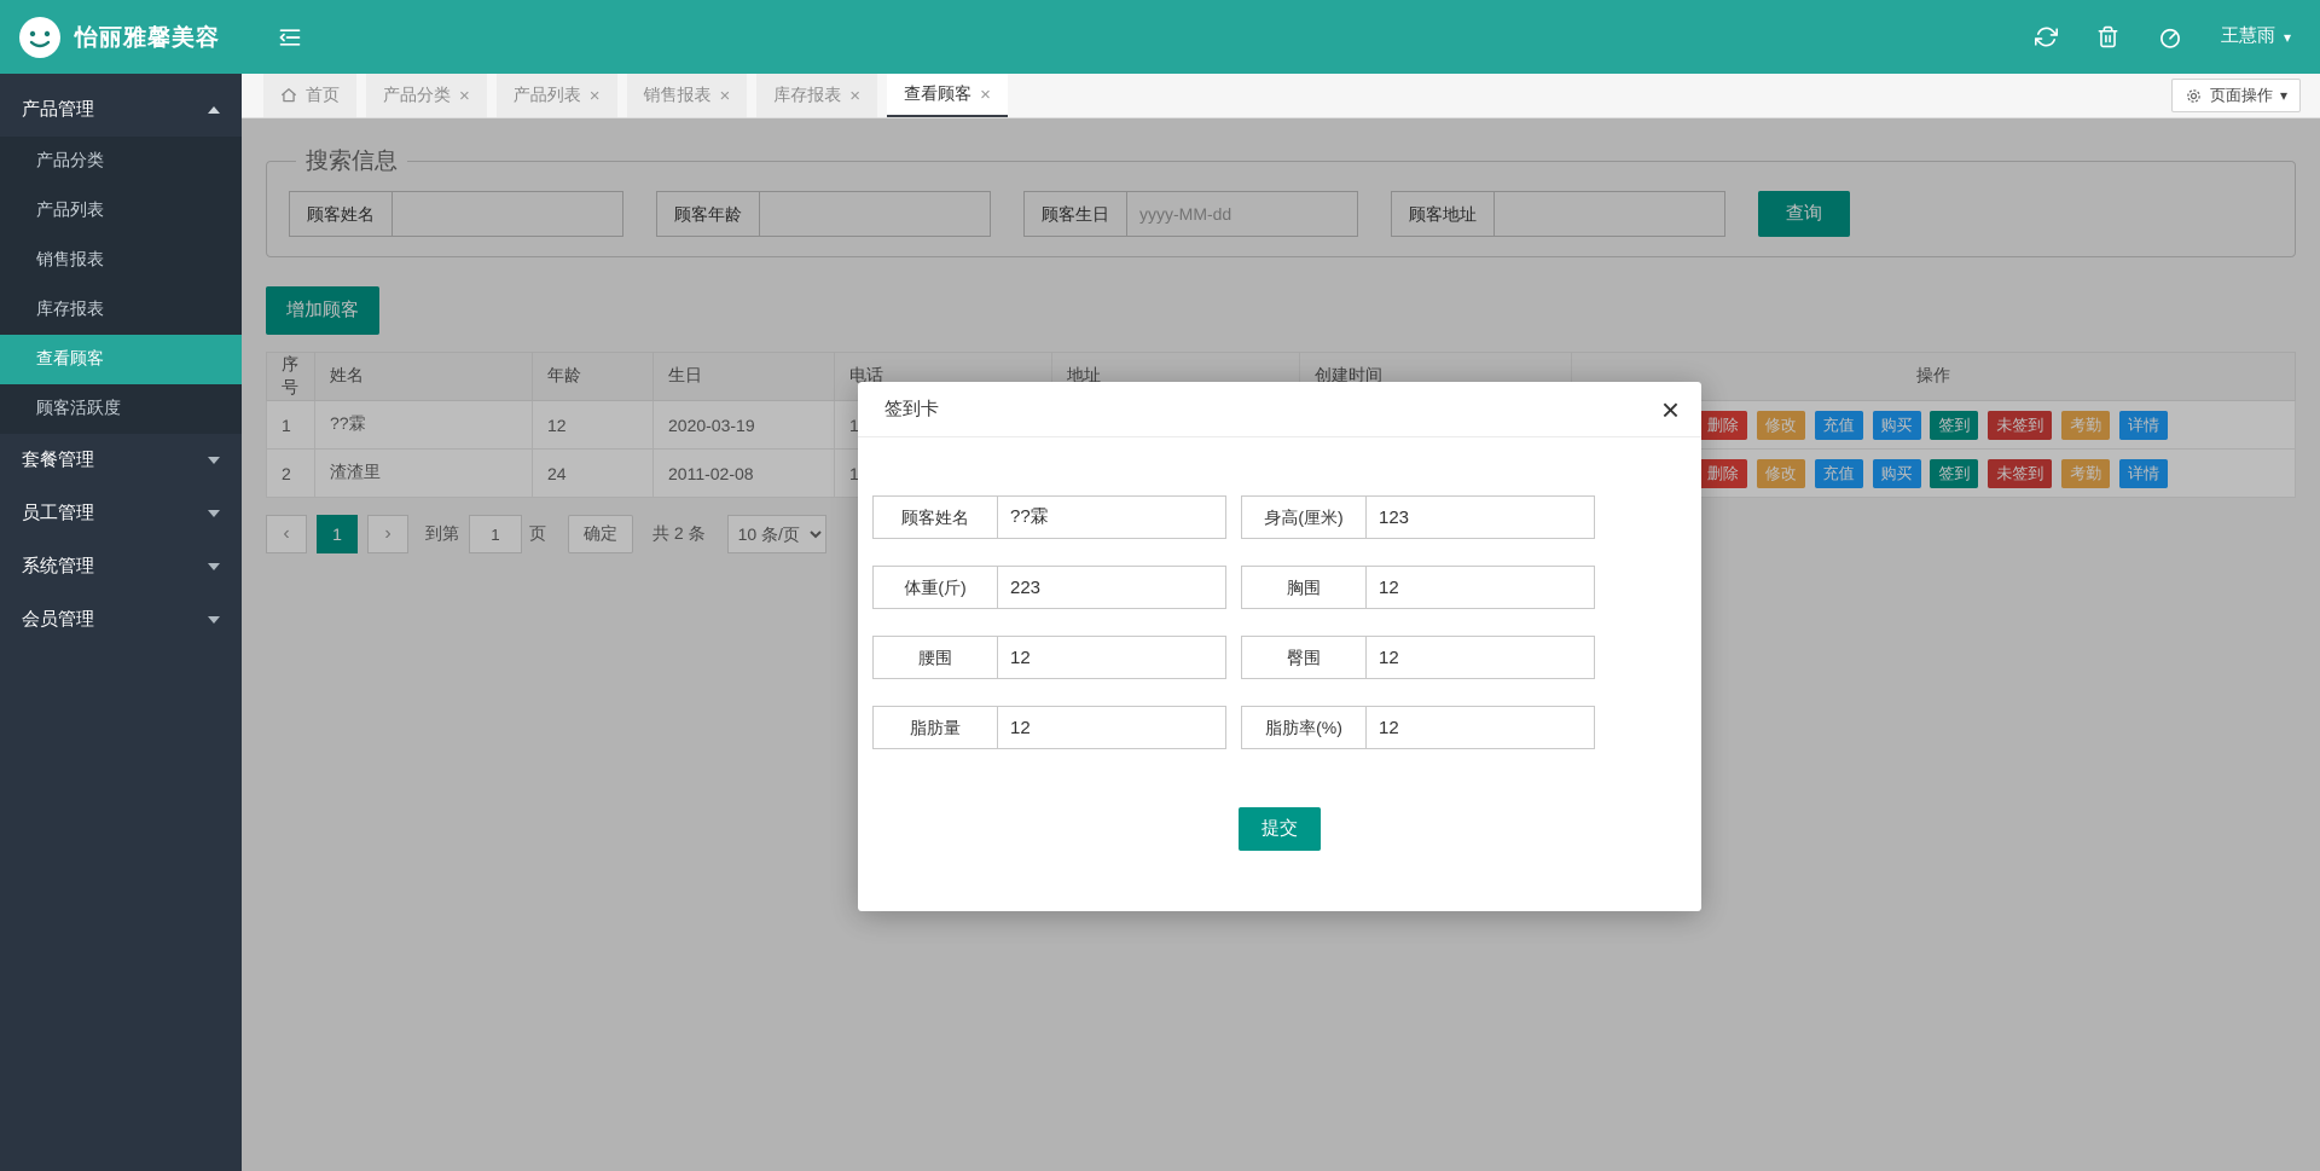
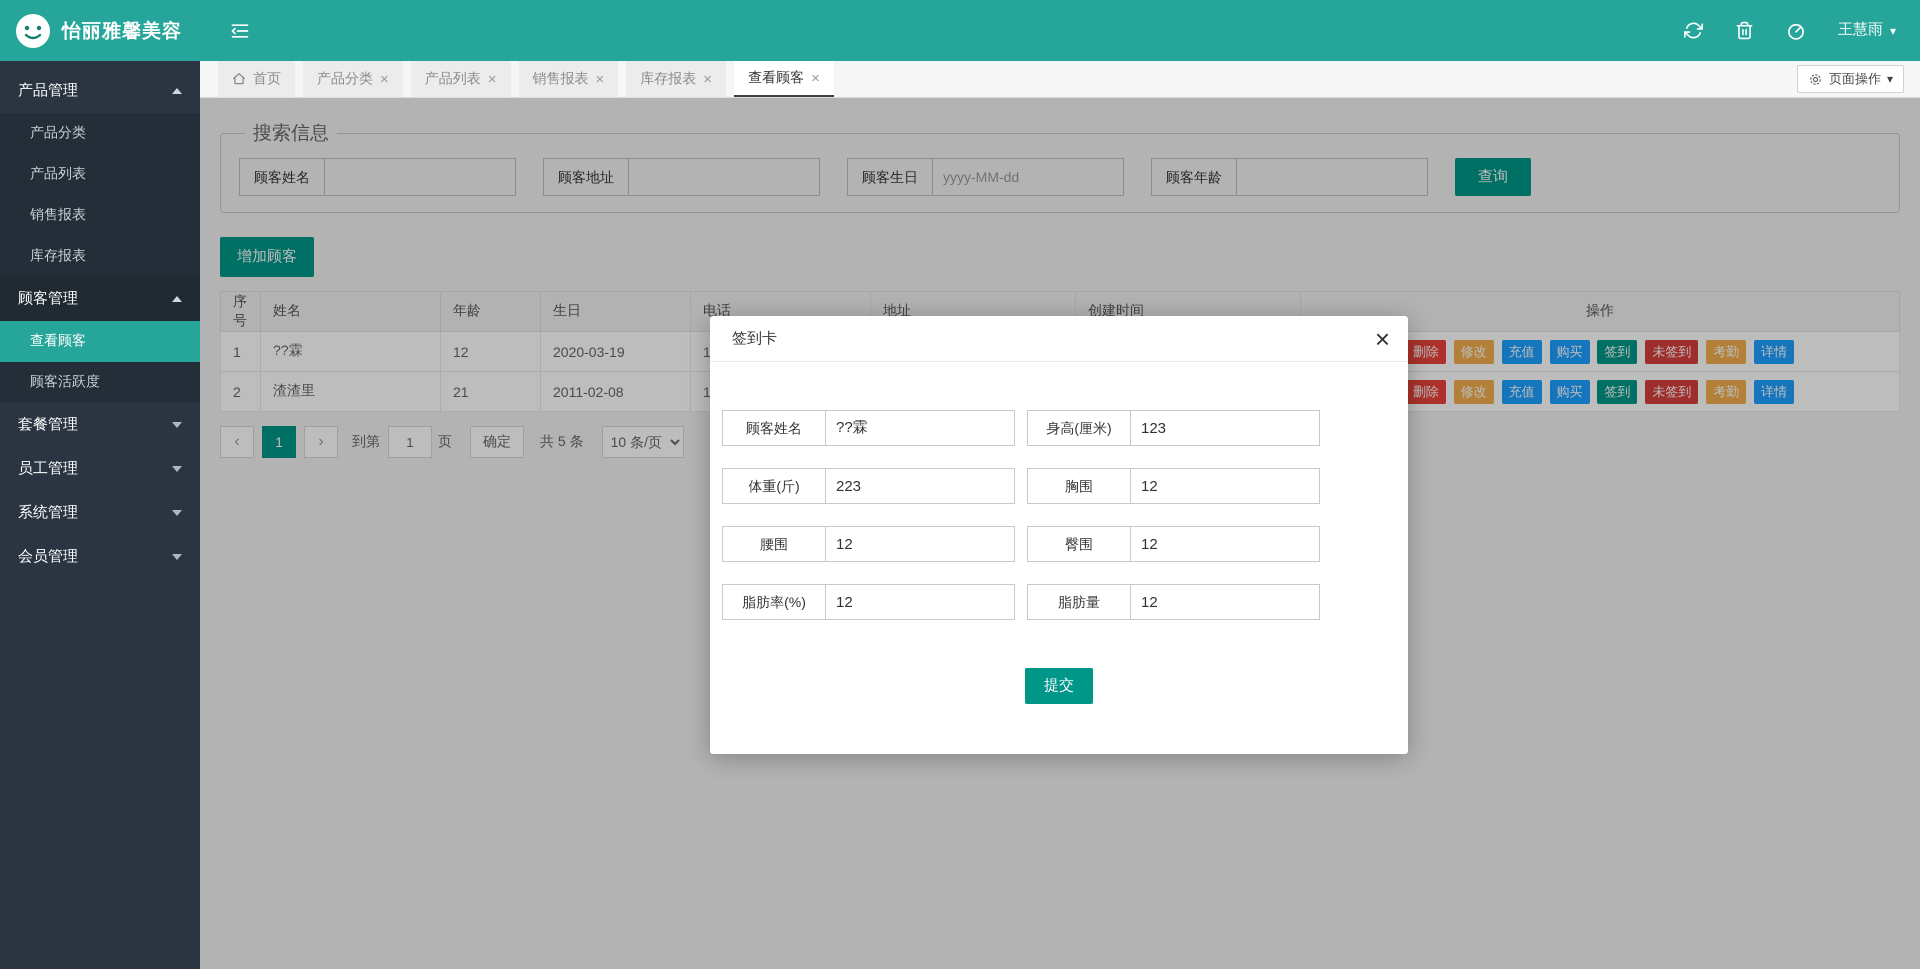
  怡丽雅馨美容
  王慧雨
  ▾
  产品管理
  产品分类
  产品列表
  销售报表
  库存报表
+ 顾客管理
  查看顾客
  顾客活跃度
  套餐管理
  员工管理
  系统管理
  会员管理
  首页
  产品分类
  ×
  产品列表
  ×
  销售报表
  ×
  库存报表
  ×
  查看顾客
  ×
  页面操作
  ▾
  搜索信息
  顾客姓名
- 顾客年龄
+ 顾客地址
  顾客生日
  yyyy-MM-dd
- 顾客地址
+ 顾客年龄
  查询
  增加顾客
  序号	姓名	年龄	生日	电话	地址	创建时间	操作
  1	??霖	12	2020-03-19	1			删除 修改 充值 购买 签到 未签到 考勤 详情
- 2	渣渣里	24	2011-02-08	1			删除 修改 充值 购买 签到 未签到 考勤 详情
+ 2	渣渣里	21	2011-02-08	1			删除 修改 充值 购买 签到 未签到 考勤 详情
  ‹
  1
  ›
  到第
  1
  页
  确定
- 共 2 条
+ 共 5 条
  10 条/页
  签到卡
  ×
  顾客姓名
  ??霖
  身高(厘米)
  123
  体重(斤)
  223
  胸围
  12
  腰围
  12
  臀围
  12
- 脂肪量
+ 脂肪率(%)
  12
- 脂肪率(%)
+ 脂肪量
  12
  提交
